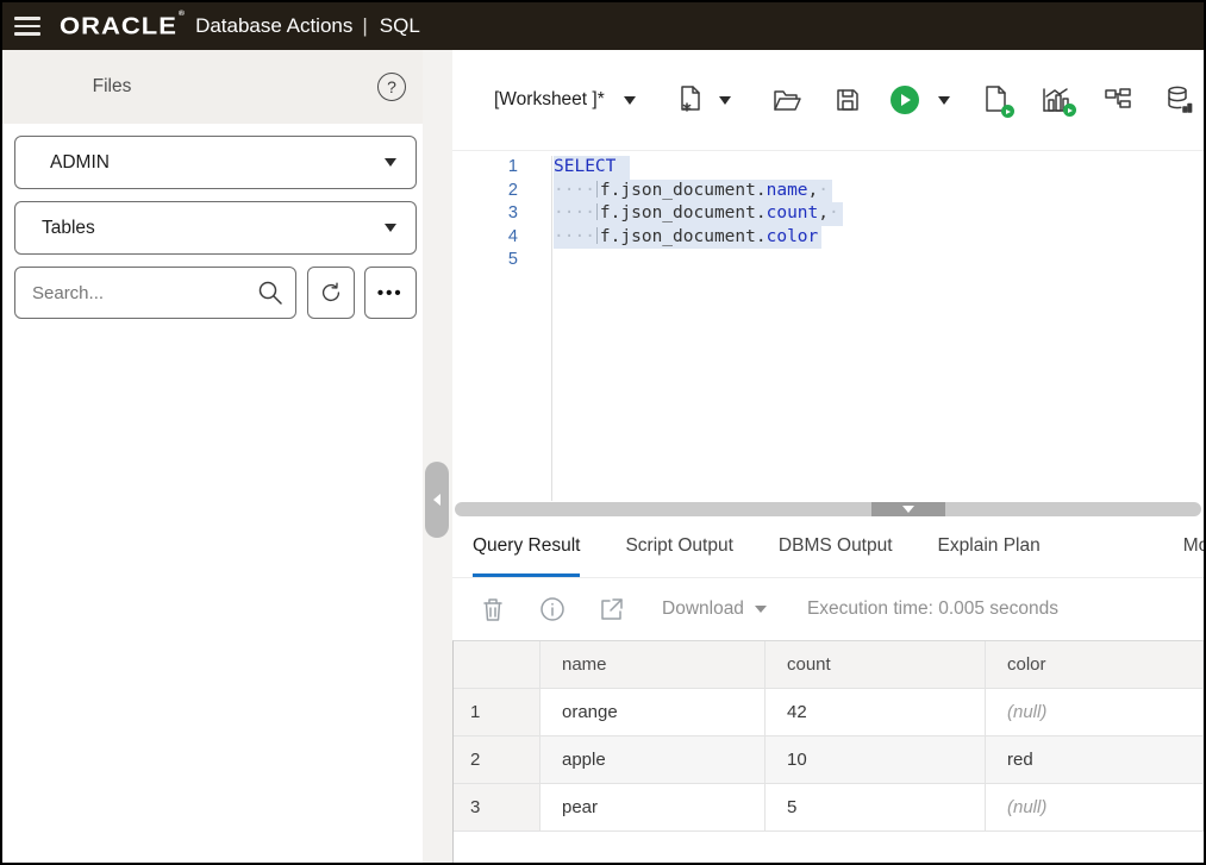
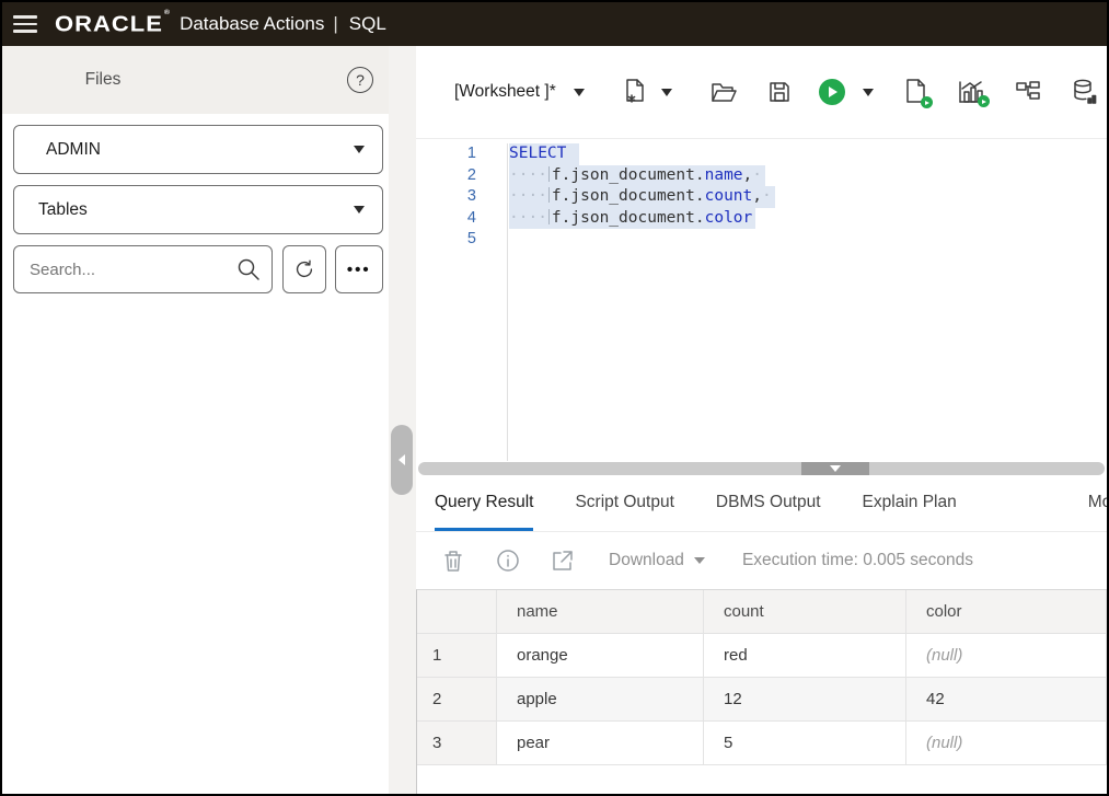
  ORACLE
  Database Actions
  |
  SQL
  Files
  ?
  ADMIN
  Tables
  Search...
  •••
  [Worksheet ]*
  1
  2
  3
  4
  5
  SELECT
  ···· f.json_document.name,·
  ···· f.json_document.count,·
  ···· f.json_document.color
  Query Result
  Script Output
  DBMS Output
  Explain Plan
  Download
  Execution time: 0.005 seconds
  name
  count
  color
  1
  orange
- 42
+ red
  (null)
  2
  apple
- 10
+ 12
- red
+ 42
  3
  pear
  5
  (null)
